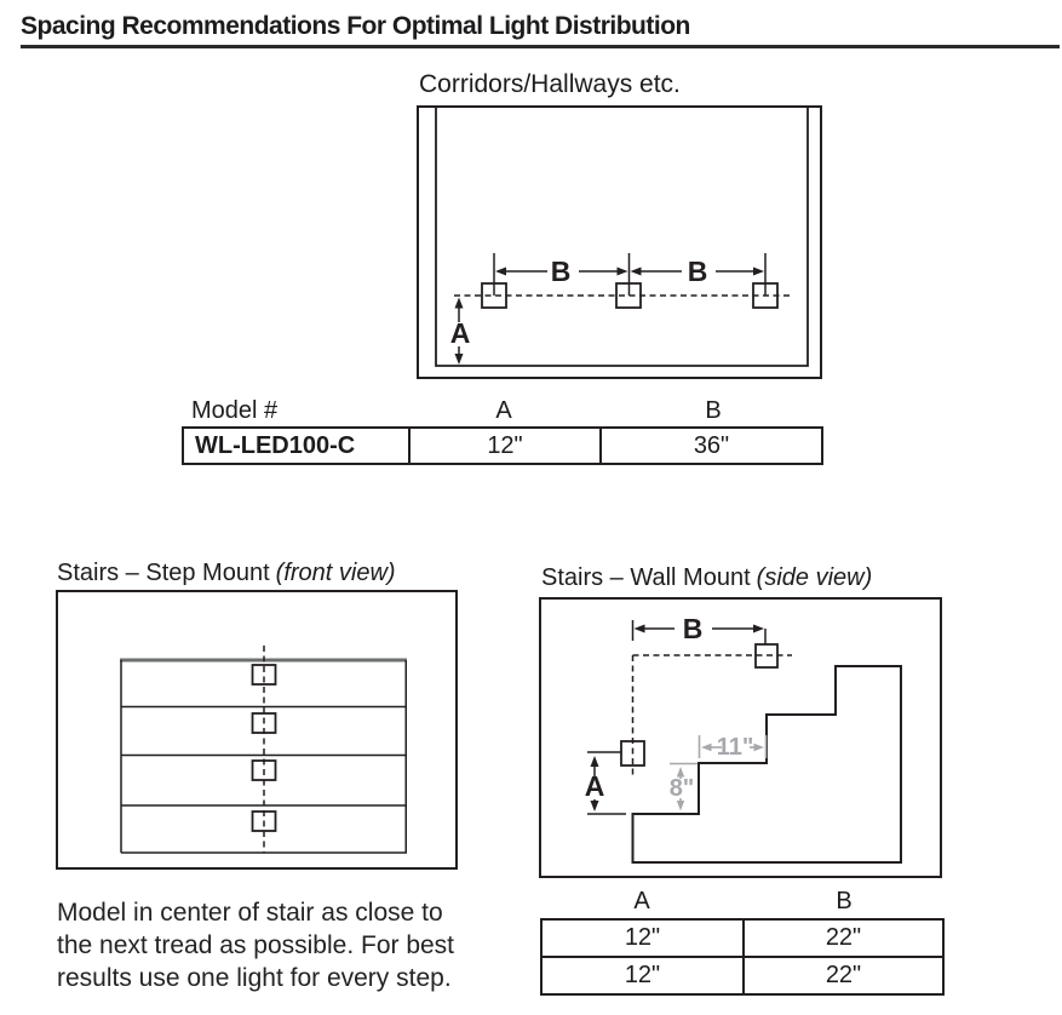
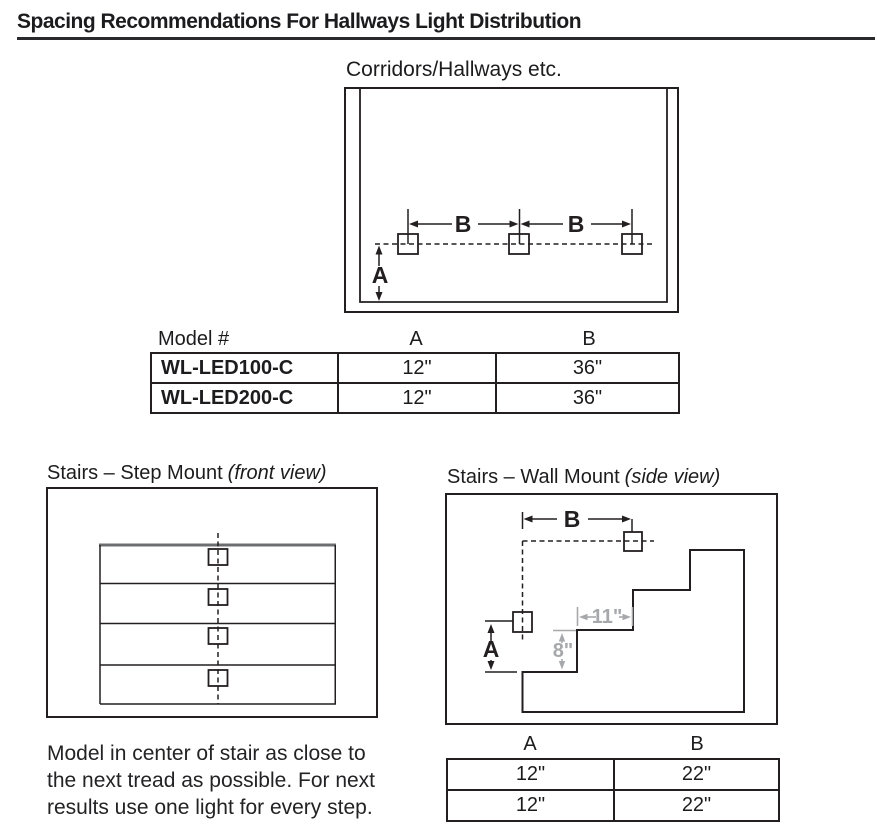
- Spacing Recommendations For Optimal Light Distribution
+ Spacing Recommendations For Hallways Light Distribution
  Corridors/Hallways etc.
  B
  B
  A
  Model #
  A
  B
  WL-LED100-C	12"	36"
+ WL-LED200-C	12"	36"
  Stairs – Step Mount (front view)
  Model in center of stair as close to
- the next tread as possible. For best
+ the next tread as possible. For next
  results use one light for every step.
  Stairs – Wall Mount (side view)
  11"
  8"
  B
  A
  A
  B
  12"	22"
  12"	22"
